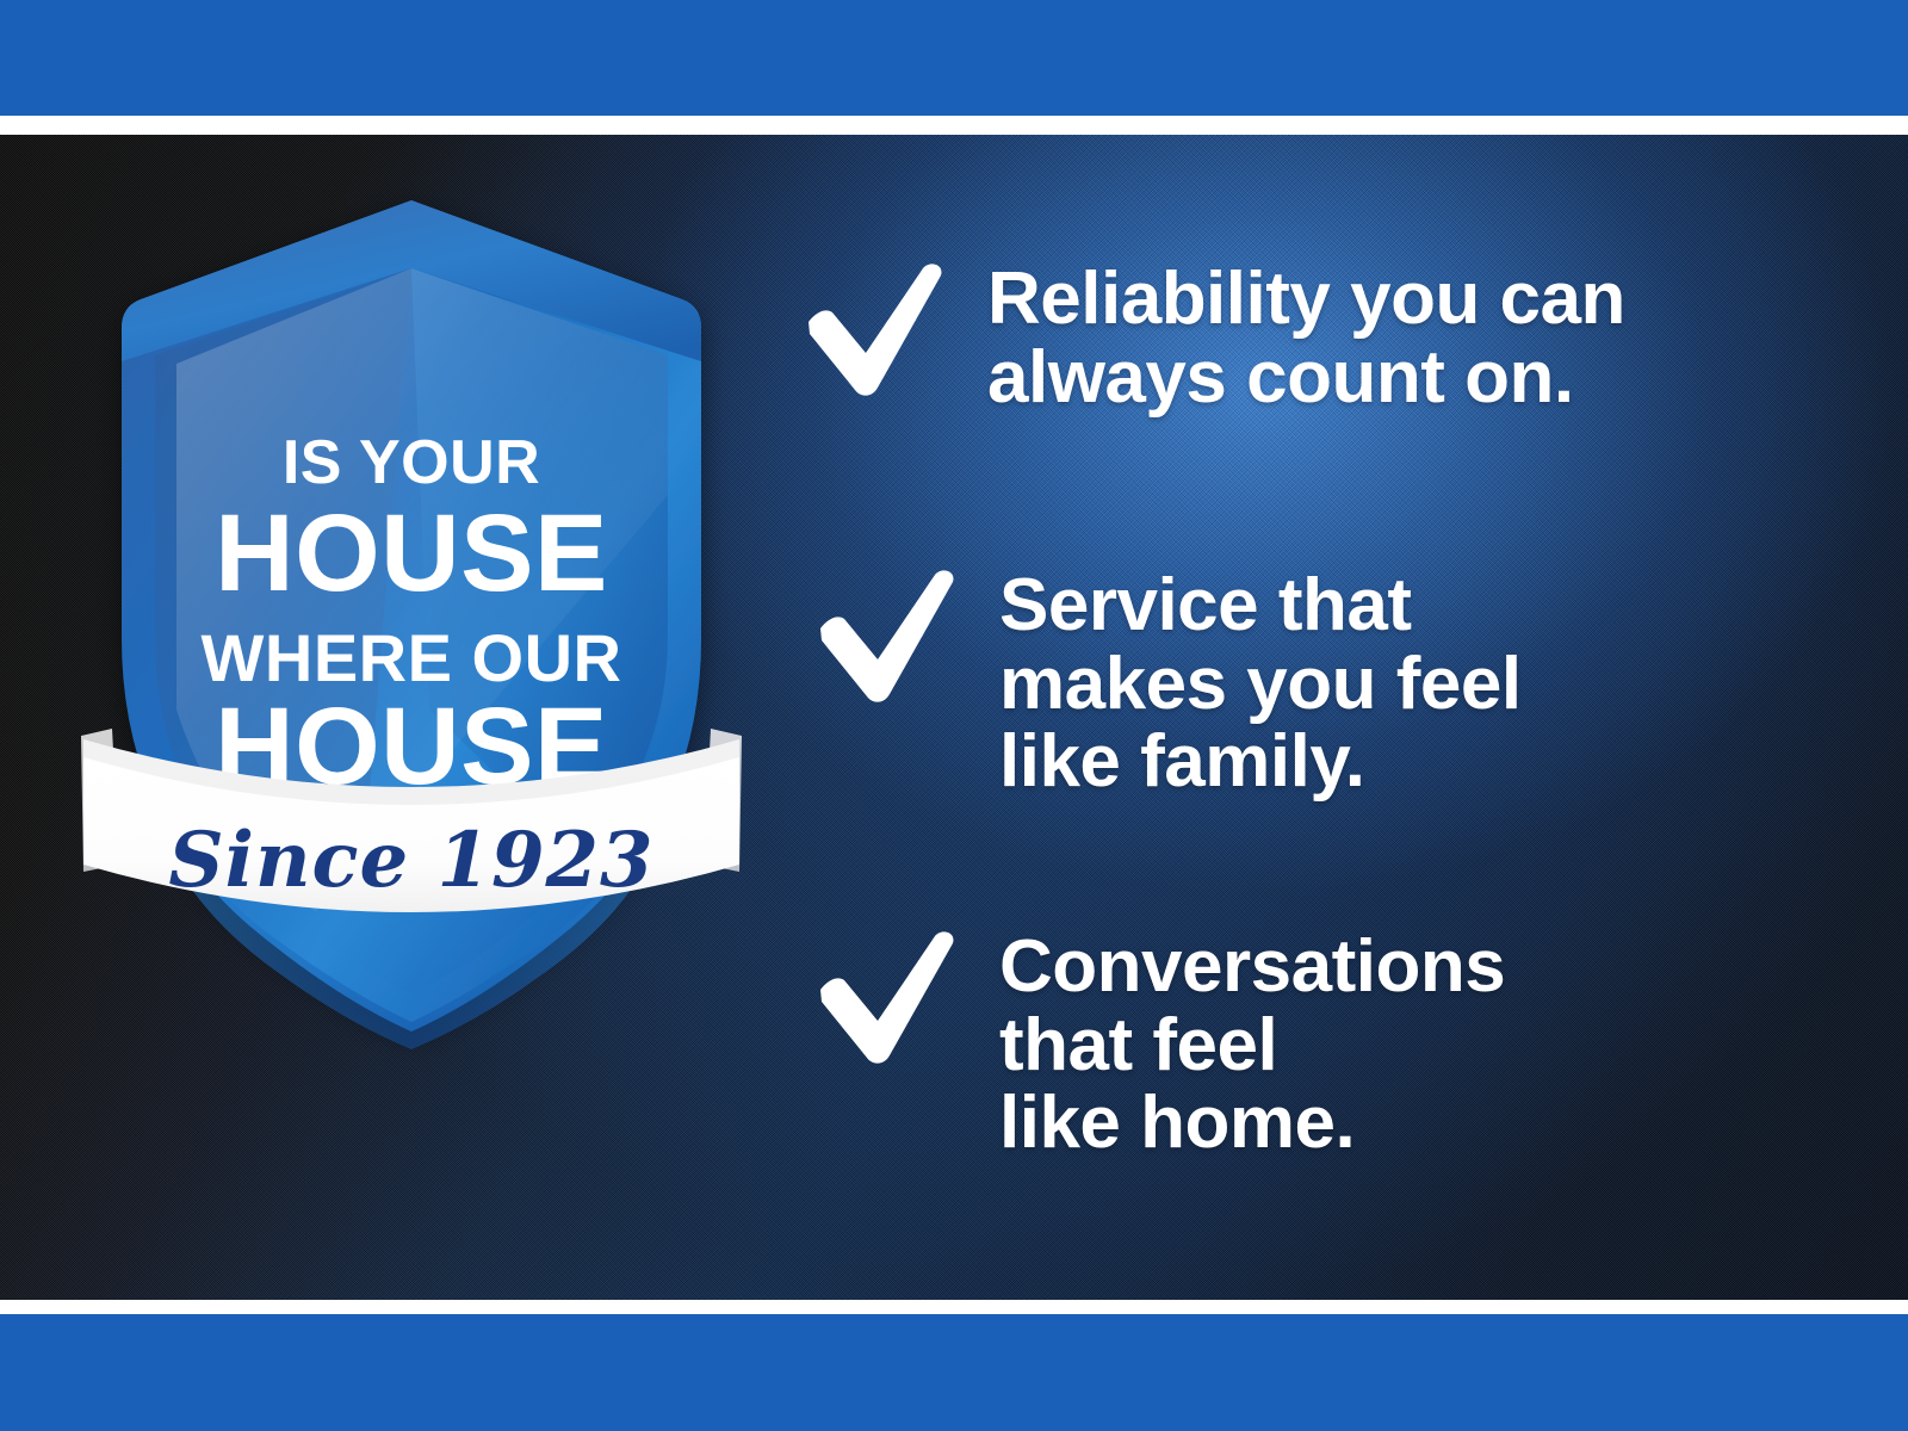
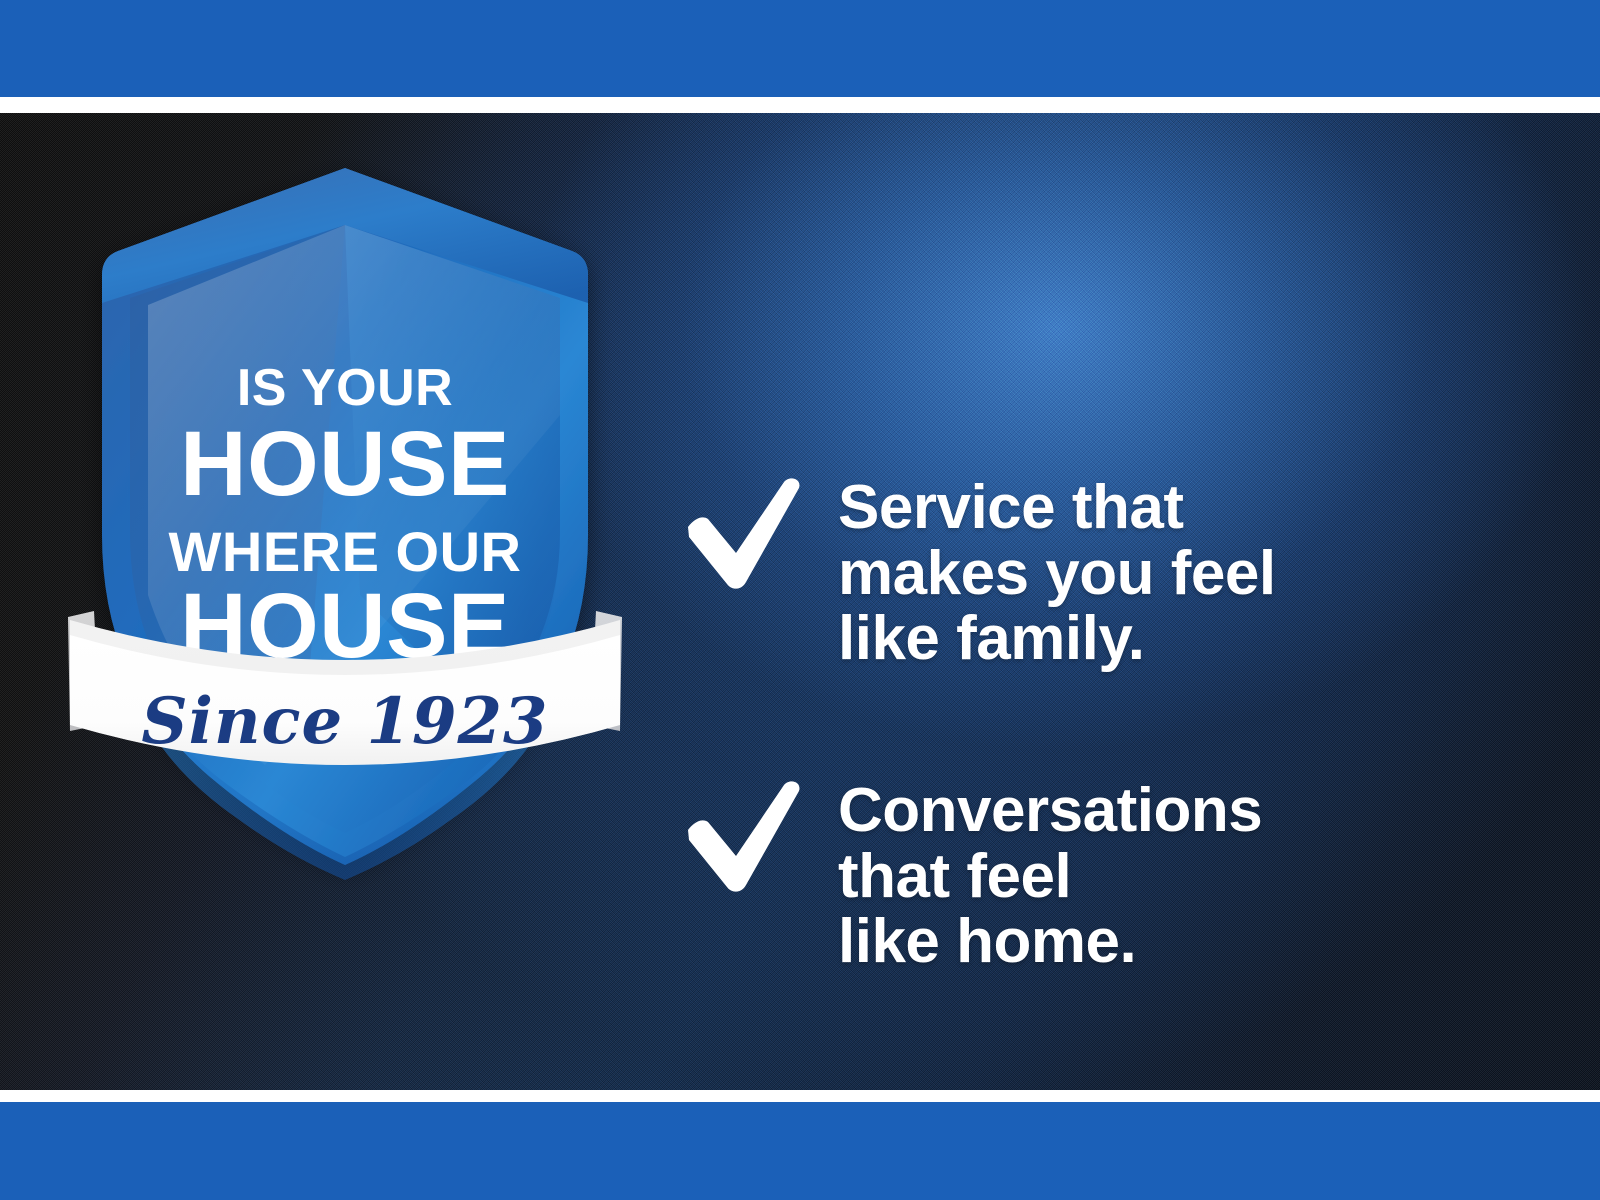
  IS YOUR
  HOUSE
  WHERE OUR
  HOUSE
  Since 1923
- Reliability you can
- always count on.
  Service that
  makes you feel
  like family.
  Conversations
  that feel
  like home.
